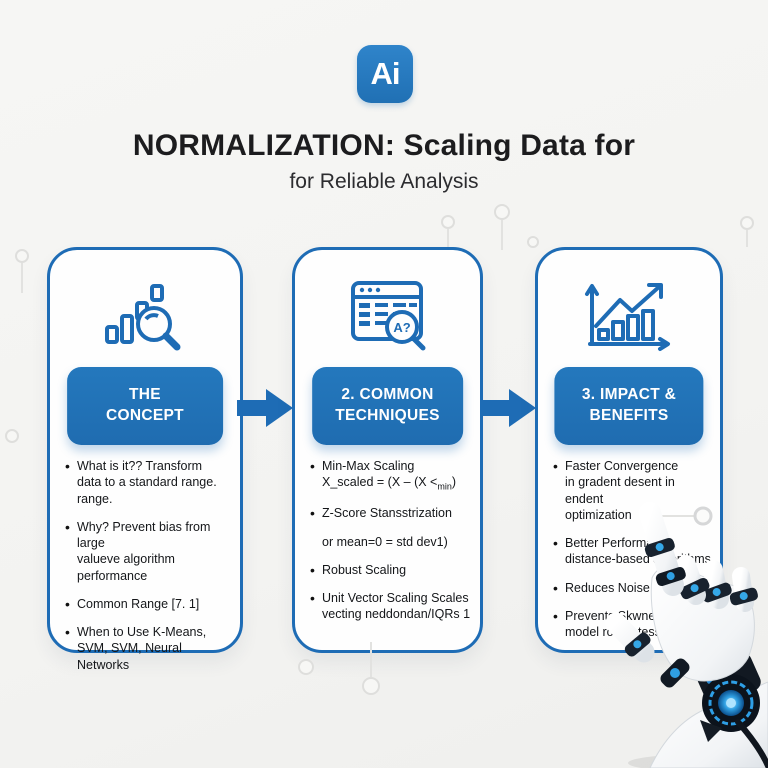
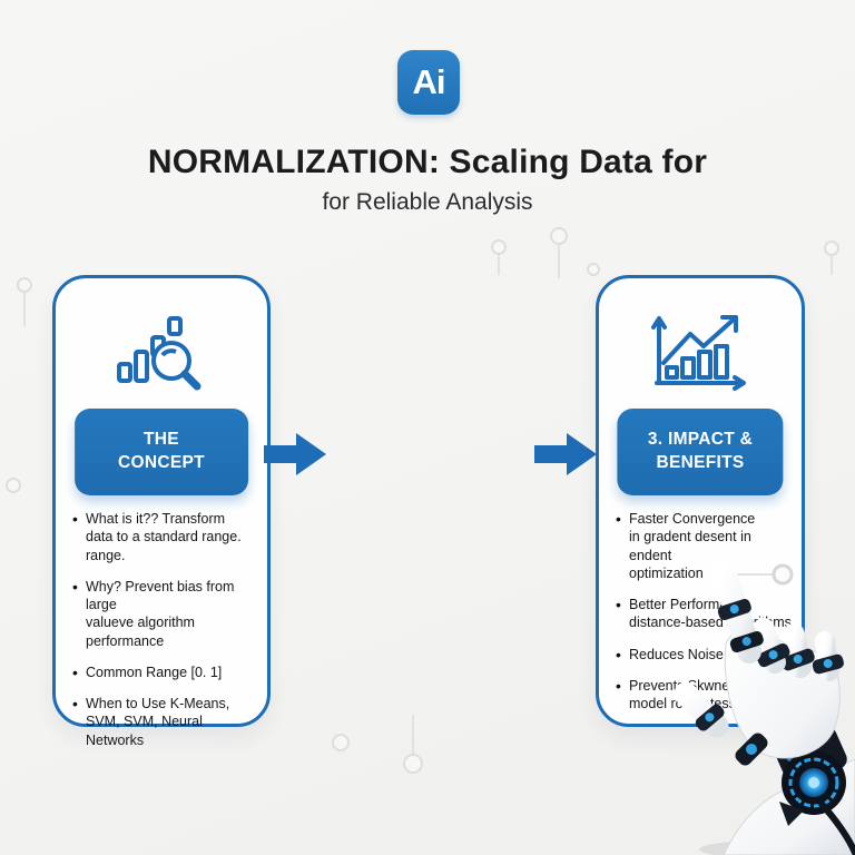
  Ai
  NORMALIZATION: Scaling Data for
  for Reliable Analysis
  THE
  CONCEPT
  What is it?? Transform
  data to a standard range.
  range.
  Why? Prevent bias from large
  valueve algorithm performance
- Common Range [7. 1]
+ Common Range [0. 1]
  When to Use K-Means,
  SVM, SVM, Neural
  Networks
- A?
- 2. COMMON
- TECHNIQUES
- Min-Max Scaling
- X_scaled = (X – (X <min)
- Z-Score Stansstrization
- or mean=0 = std dev1)
- Robust Scaling
- Unit Vector Scaling Scales
- vecting neddondan/IQRs 1
  3. IMPACT &
  BENEFITS
  Faster Convergence
  in gradent desent in endent
  optimization
  Better Perform
  Reduces Noise
  Preventkwne
